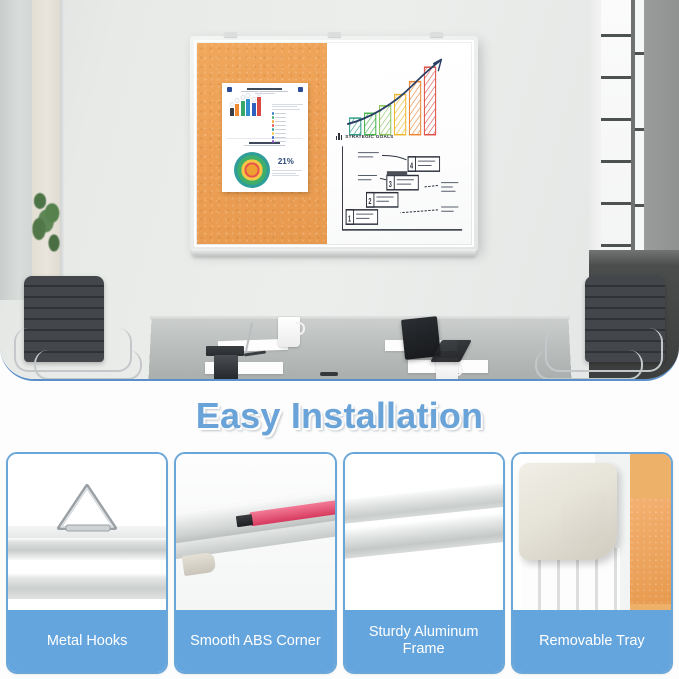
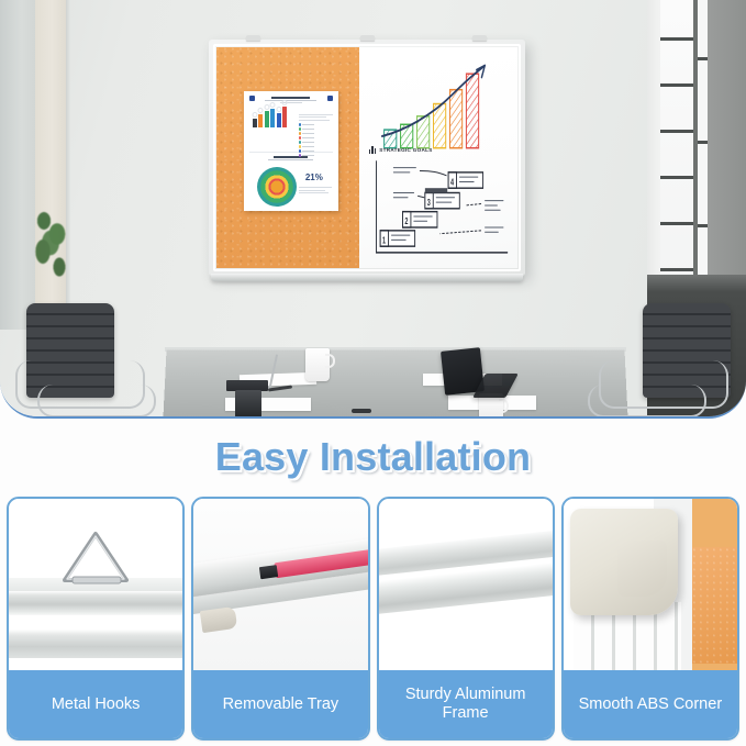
  21%
  1
  2
  3
  4
  Easy Installation
  Metal Hooks
- Smooth ABS Corner
+ Removable Tray
  Sturdy Aluminum Frame
- Removable Tray
+ Smooth ABS Corner
